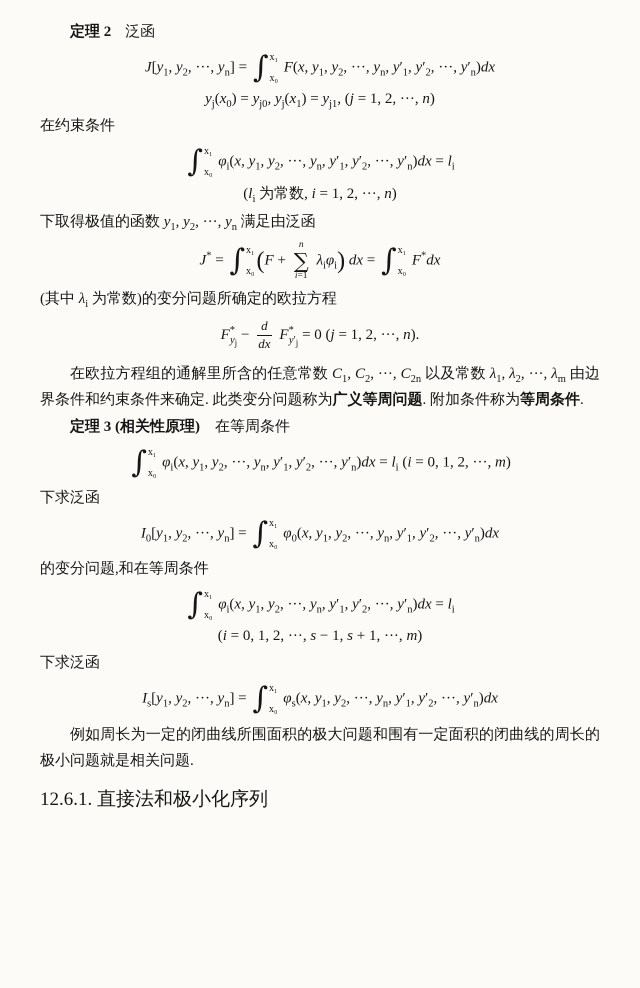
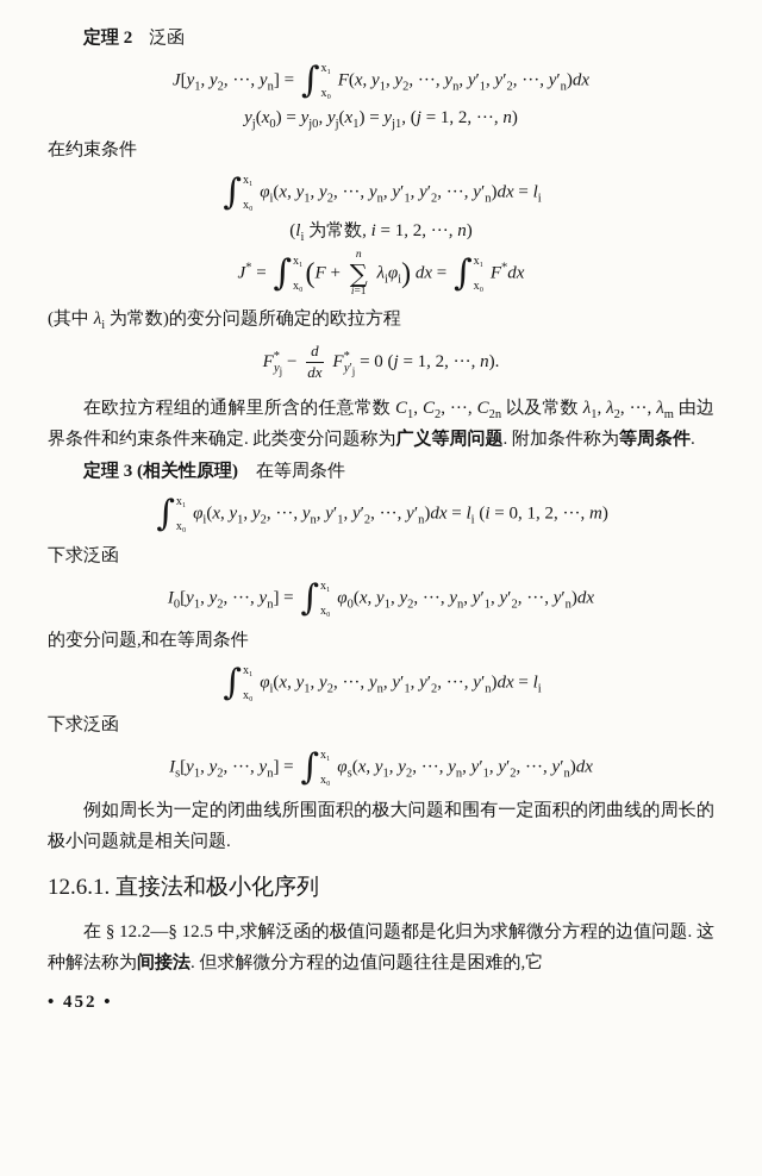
  定理 2 泛函
  J[y1, y2, ···, yn] =
  ∫
  x₁
  x₀
  F(x, y1, y2, ···, yn, y′1, y′2, ···, y′n)dx
  yj(x0) = yj0, yj(x1) = yj1, (j = 1, 2, ···, n)
  在约束条件
  ∫
  x₁
  x₀
  φi(x, y1, y2, ···, yn, y′1, y′2, ···, y′n)dx = li
  (li 为常数, i = 1, 2, ···, n)
- 下取得极值的函数 y1, y2, ···, yn 满足由泛函
  J* =
  ∫
  x₁
  x₀
  (F +
  n
  ∑
  i=1
  λiφi) dx =
  ∫
  x₁
  x₀
  F*dx
  (其中 λi 为常数)的变分问题所确定的欧拉方程
  F*yj −
  d
  dx
  F*y′j = 0 (j = 1, 2, ···, n).
  在欧拉方程组的通解里所含的任意常数 C1, C2, ···, C2n 以及常数 λ1, λ2, ···, λm 由边界条件和约束条件来确定. 此类变分问题称为广义等周问题. 附加条件称为等周条件.
  定理 3 (相关性原理) 在等周条件
  ∫
  x₁
  x₀
  φi(x, y1, y2, ···, yn, y′1, y′2, ···, y′n)dx = li (i = 0, 1, 2, ···, m)
  下求泛函
  I0[y1, y2, ···, yn] =
  ∫
  x₁
  x₀
  φ0(x, y1, y2, ···, yn, y′1, y′2, ···, y′n)dx
  的变分问题,和在等周条件
  ∫
  x₁
  x₀
  φi(x, y1, y2, ···, yn, y′1, y′2, ···, y′n)dx = li
- (i = 0, 1, 2, ···, s − 1, s + 1, ···, m)
  下求泛函
  Is[y1, y2, ···, yn] =
  ∫
  x₁
  x₀
  φs(x, y1, y2, ···, yn, y′1, y′2, ···, y′n)dx
  例如周长为一定的闭曲线所围面积的极大问题和围有一定面积的闭曲线的周长的极小问题就是相关问题.
  12.6.1. 直接法和极小化序列
+ 在 § 12.2—§ 12.5 中,求解泛函的极值问题都是化归为求解微分方程的边值问题. 这种解法称为间接法. 但求解微分方程的边值问题往往是困难的,它
+ • 452 •
